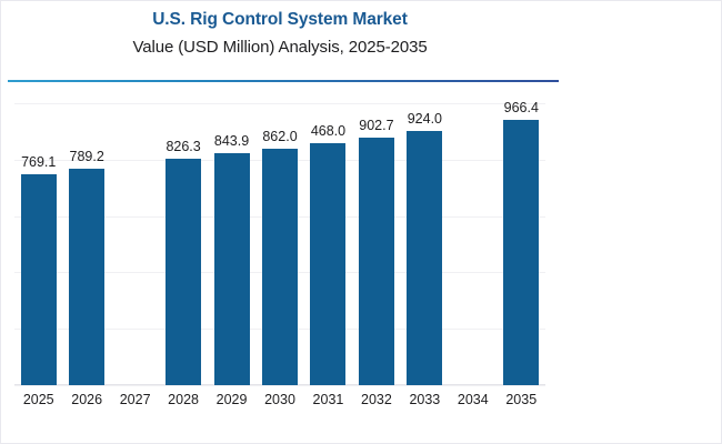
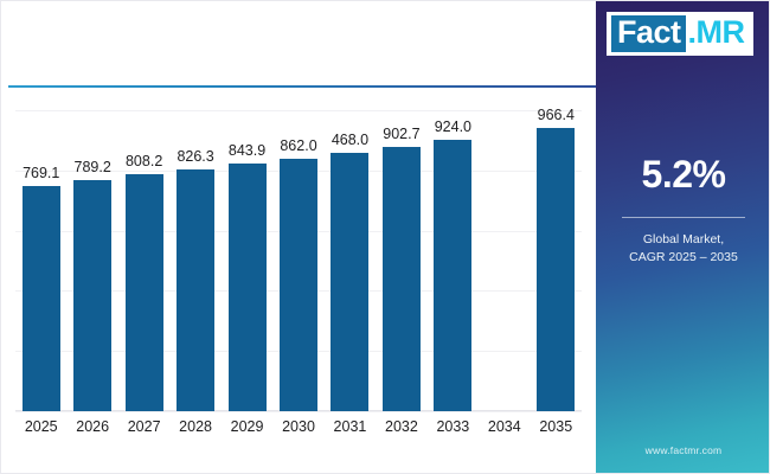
- U.S. Rig Control System Market
- Value (USD Million) Analysis, 2025-2035
  769.1
  789.2
+ 808.2
  826.3
  843.9
  862.0
  468.0
  902.7
  924.0
  966.4
  2025
  2026
  2027
  2028
  2029
  2030
  2031
  2032
  2033
  2034
  2035
+ Fact
+ .MR
+ 5.2%
+ Global Market,
+ CAGR 2025 – 2035
+ www.factmr.com
